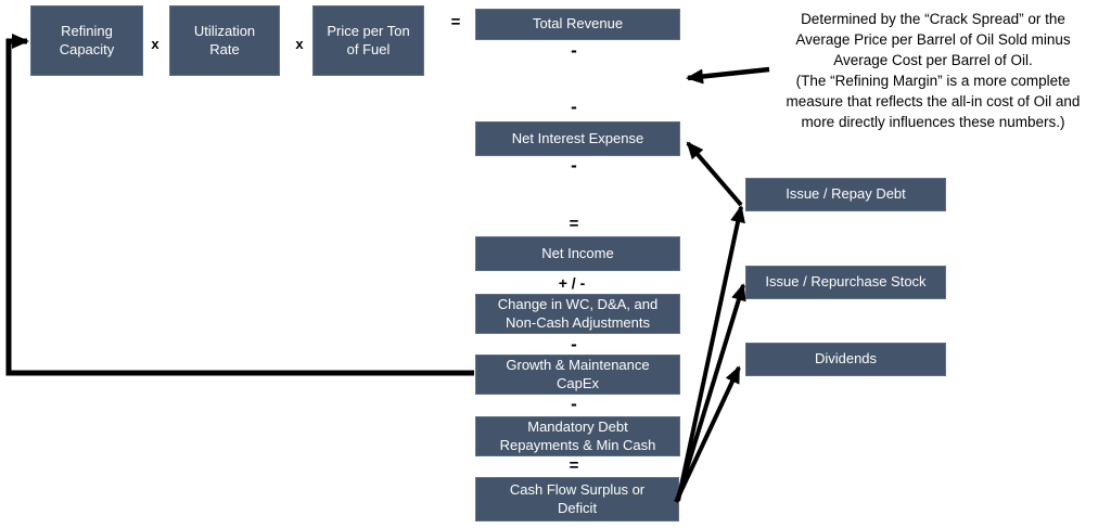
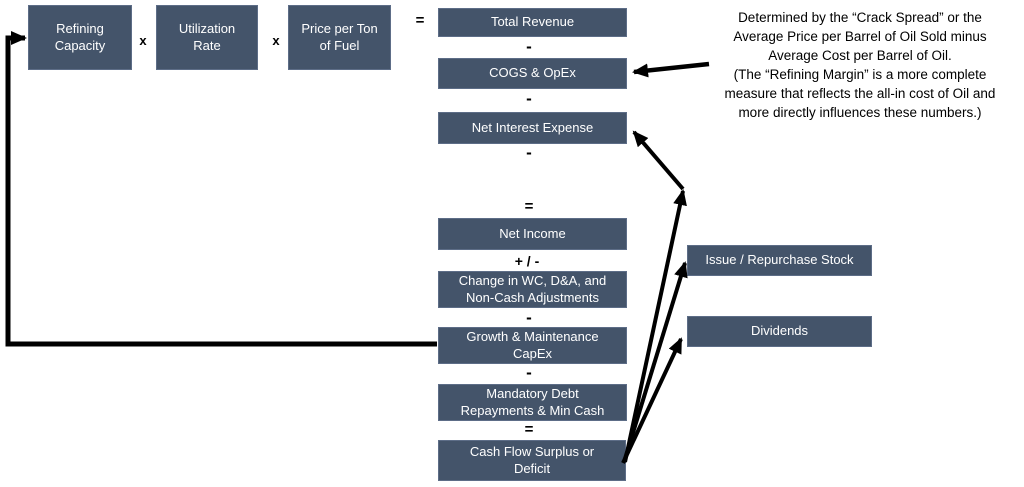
  Refining
  Capacity
  x
  Utilization
  Rate
  x
  Price per Ton
  of Fuel
  =
  Total Revenue
  -
+ COGS & OpEx
  -
  Net Interest Expense
  -
  =
  Net Income
  + / -
  Change in WC, D&A, and
  Non-Cash Adjustments
  -
  Growth & Maintenance
  CapEx
  -
  Mandatory Debt
  Repayments & Min Cash
  =
  Cash Flow Surplus or
  Deficit
- Issue / Repay Debt
  Issue / Repurchase Stock
  Dividends
  Determined by the “Crack Spread” or the
  Average Price per Barrel of Oil Sold minus
  Average Cost per Barrel of Oil.
  (The “Refining Margin” is a more complete
  measure that reflects the all-in cost of Oil and
  more directly influences these numbers.)
